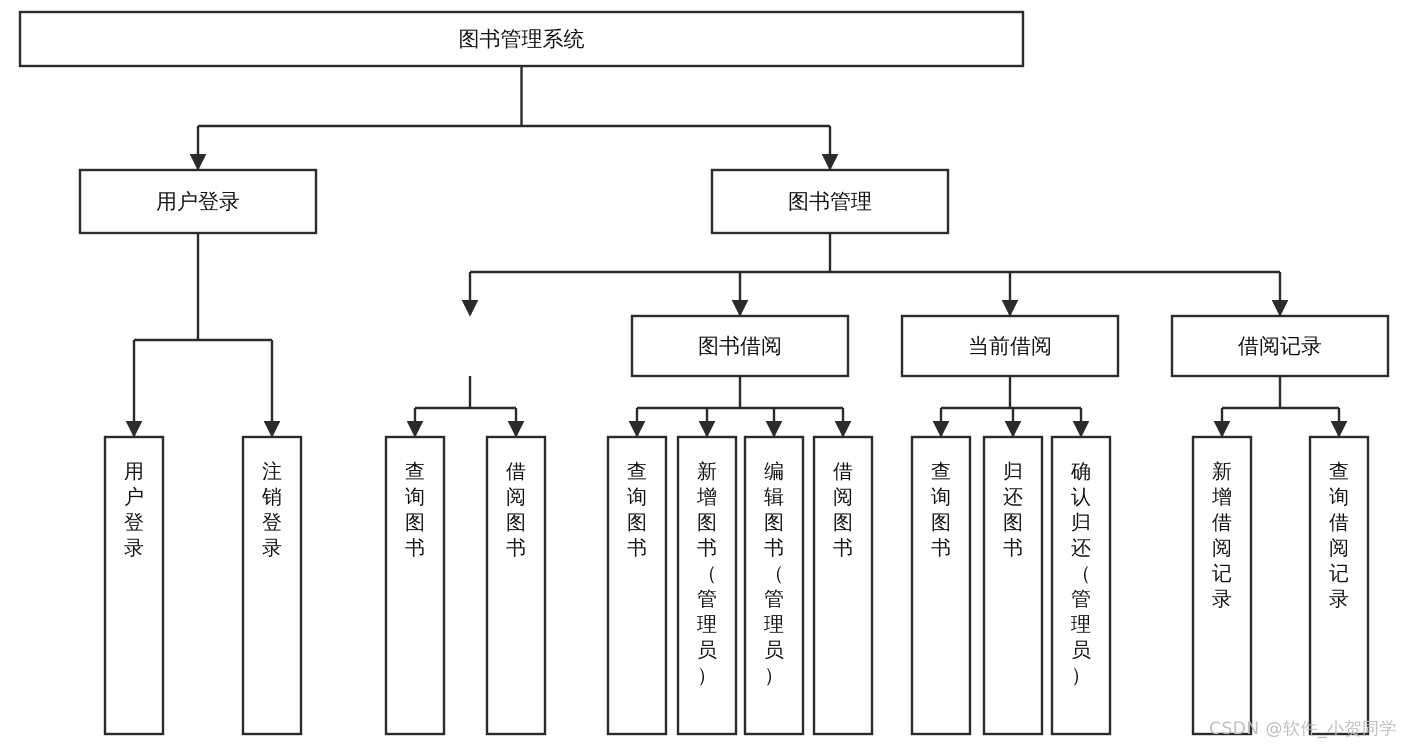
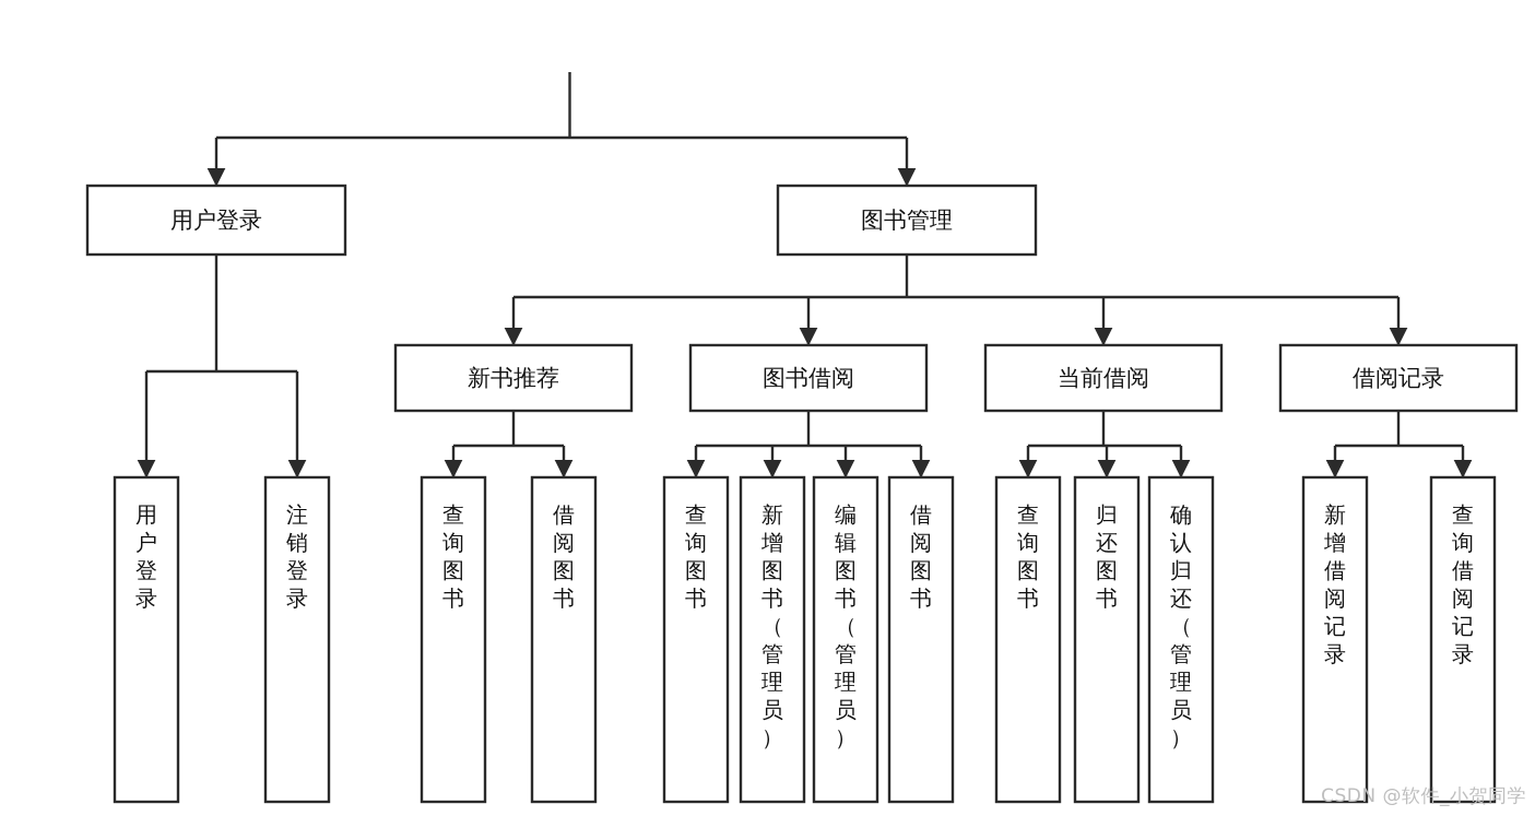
- 图书管理系统
  用户登录
  图书管理
+ 新书推荐
  图书借阅
  当前借阅
  借阅记录
  用户登录
  注销登录
  查询图书
  借阅图书
  查询图书
  新增图书（管理员）
  编辑图书（管理员）
  借阅图书
  查询图书
  归还图书
  确认归还（管理员）
  新增借阅记录
  查询借阅记录
  CSDN @软件_小贺同学
